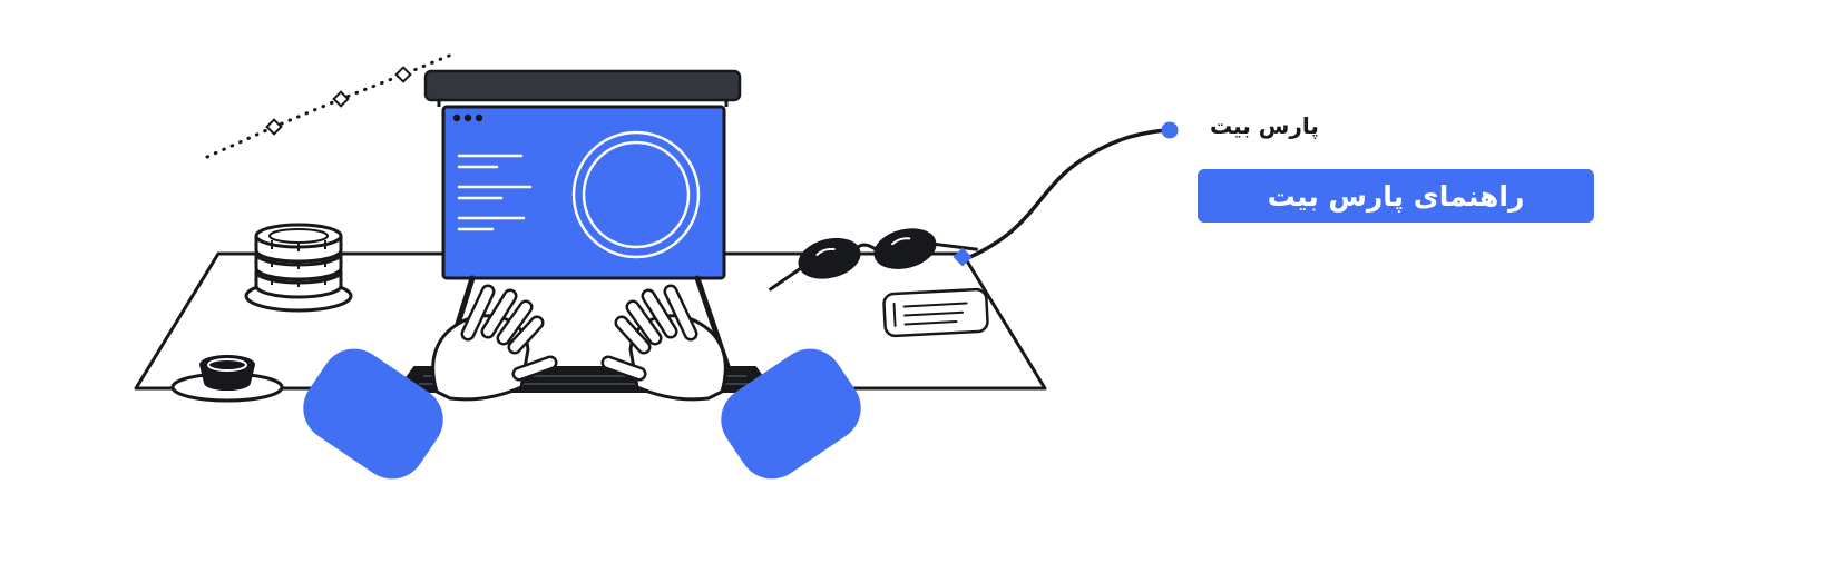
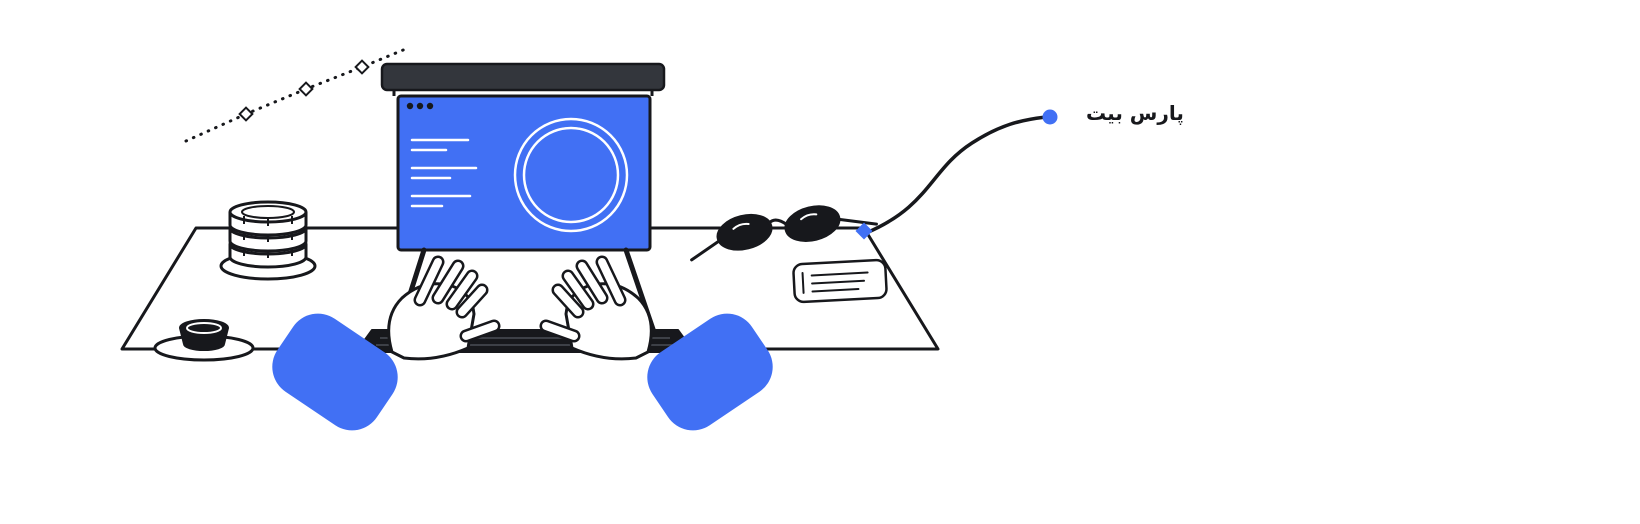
  پارس بیت
- راهنمای پارس بیت
